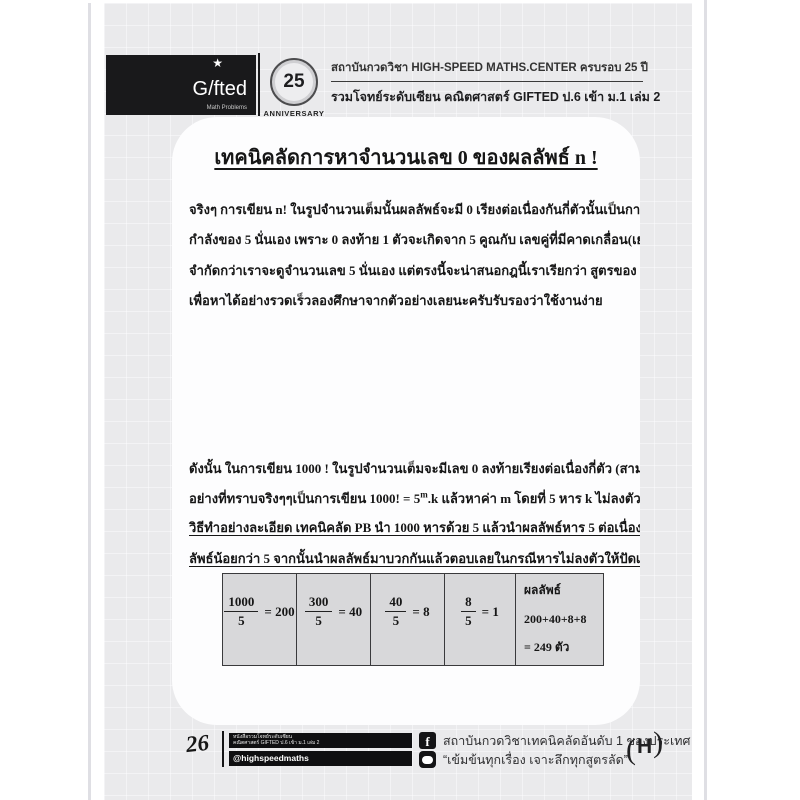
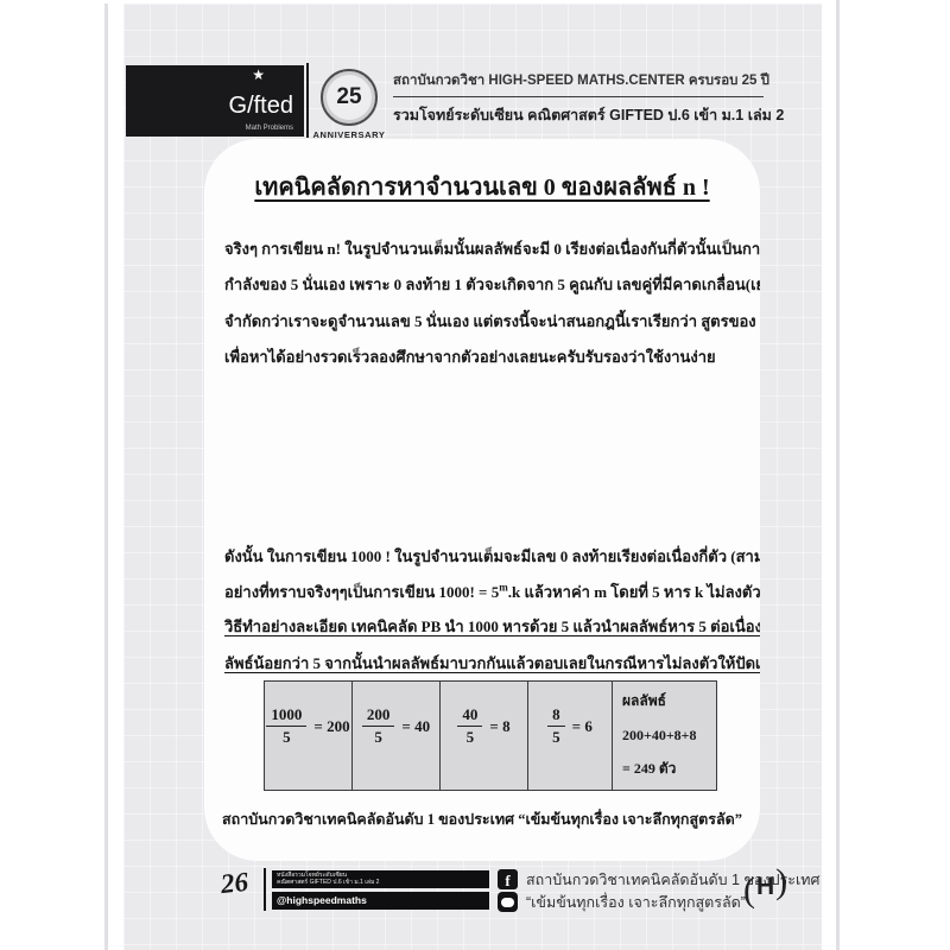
  ★
  G/fted
  25
  ANNIVERSARY
  สถาบันกวดวิชา HIGH-SPEED MATHS.CENTER ครบรอบ 25 ปี
  รวมโจทย์ระดับเซียน คณิตศาสตร์ GIFTED ป.6 เข้า ม.1 เล่ม 2
  เทคนิคลัดการหาจำนวนเลข 0 ของผลลัพธ์ n !
  จริงๆ การเขียน n! ในรูปจำนวนเต็มนั้นผลลัพธ์จะมี 0 เรียงต่อเนื่องกันกี่ตัวนั้นเป็นกา
  กำลังของ 5 นั่นเอง เพราะ 0 ลงท้าย 1 ตัวจะเกิดจาก 5 คูณกับ เลขคู่ที่มีคาดเกลื่อน(เ
  จำกัดกว่าเราจะดูจำนวนเลข 5 นั่นเอง แต่ตรงนี้จะน่าสนอกฎนี้เราเรียกว่า สูตรของ
  เพื่อหาได้อย่างรวดเร็วลองศึกษาจากตัวอย่างเลยนะครับรับรองว่าใช้งานง่าย
  ดังนั้น ในการเขียน 1000 ! ในรูปจำนวนเต็มจะมีเลข 0 ลงท้ายเรียงต่อเนื่องกี่ตัว (สาม
  อย่างที่ทราบจริงๆๆเป็นการเขียน 1000! = 5m.k แล้วหาค่า m โดยที่ 5 หาร k ไม่ลงตัว
  วิธีทำอย่างละเอียด เทคนิคลัด PB นำ 1000 หารด้วย 5 แล้วนำผลลัพธ์หาร 5 ต่อเนื่อง
  ลัพธ์น้อยกว่า 5 จากนั้นนำผลลัพธ์มาบวกกันแล้วตอบเลยในกรณีหารไม่ลงตัวให้ปัดเ
  1000
  5
  = 200
- 300
+ 200
  5
  = 40
  40
  5
  = 8
  8
  5
- = 1
+ = 6
  ผลลัพธ์
  200+40+8+8
  = 249 ตัว
+ สถาบันกวดวิชาเทคนิคลัดอันดับ 1 ของประเทศ “เข้มข้นทุกเรื่อง เจาะลึกทุกสูตรลัด”
  @highspeedmaths
  f
  สถาบันกวดวิชาเทคนิคลัดอันดับ 1 ของประเทศ
  “เข้มข้นทุกเรื่อง เจาะลึกทุกสูตรลัด”
  (
  H
  )
